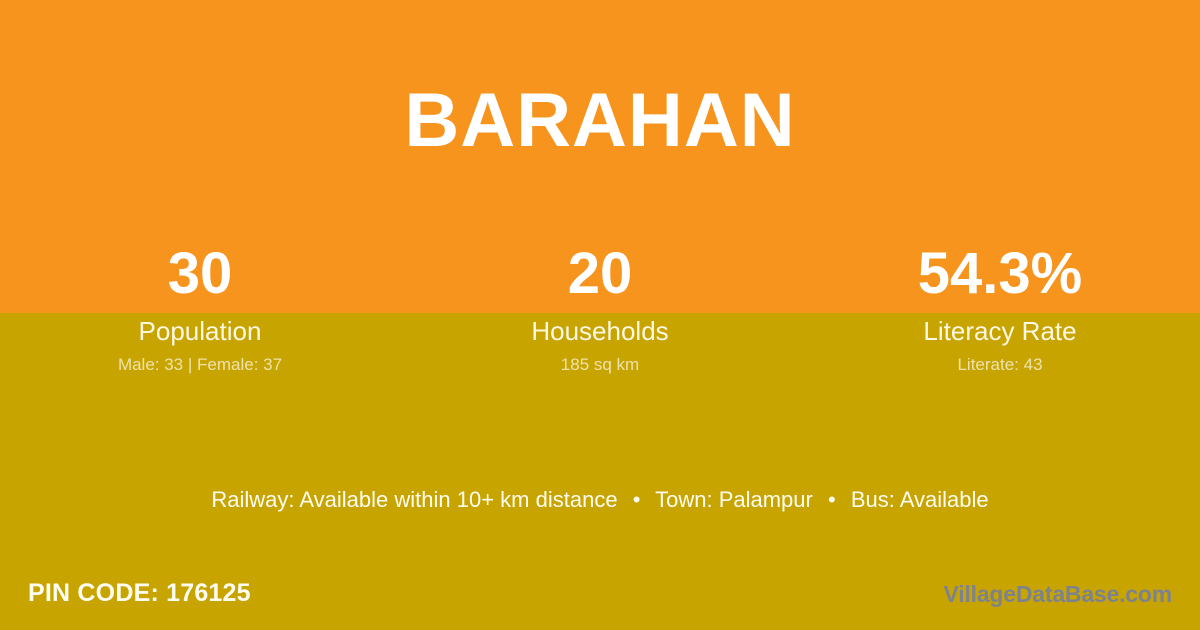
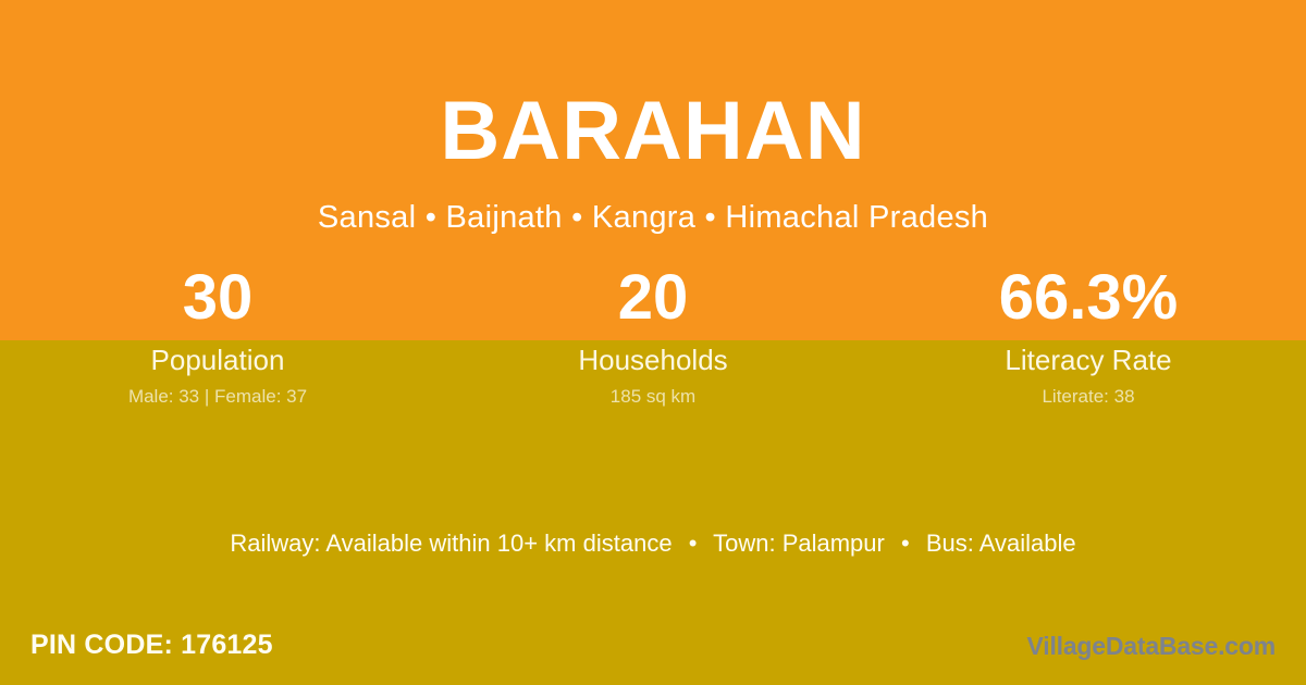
  BARAHAN
+ Sansal • Baijnath • Kangra • Himachal Pradesh
  30
  Population
  Male: 33 | Female: 37
  20
  Households
  185 sq km
- 54.3%
+ 66.3%
  Literacy Rate
- Literate: 43
+ Literate: 38
  Railway: Available within 10+ km distance • Town: Palampur • Bus: Available
  PIN CODE: 176125
  VillageDataBase.com
